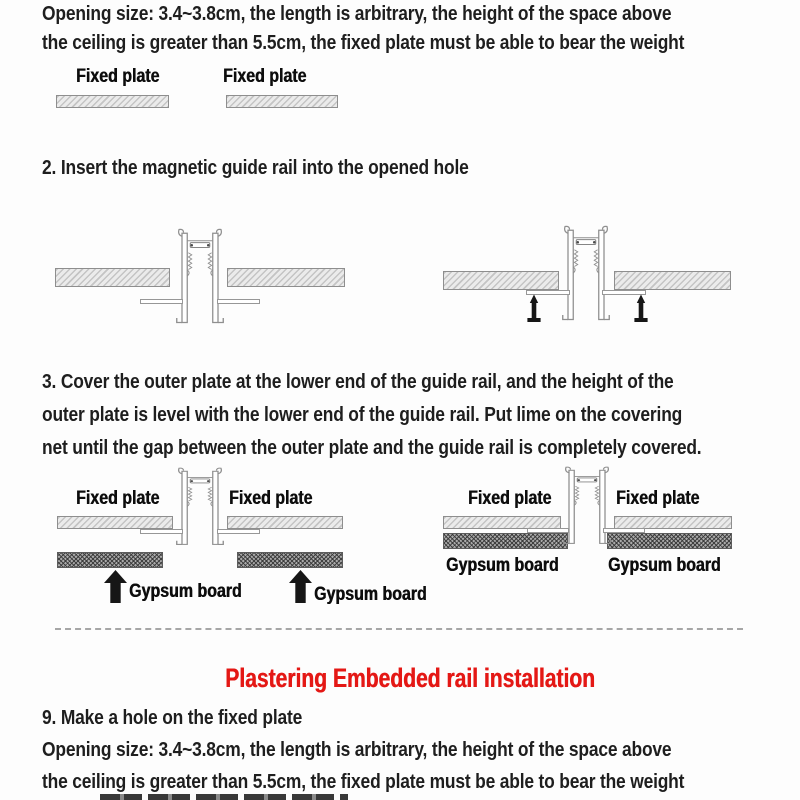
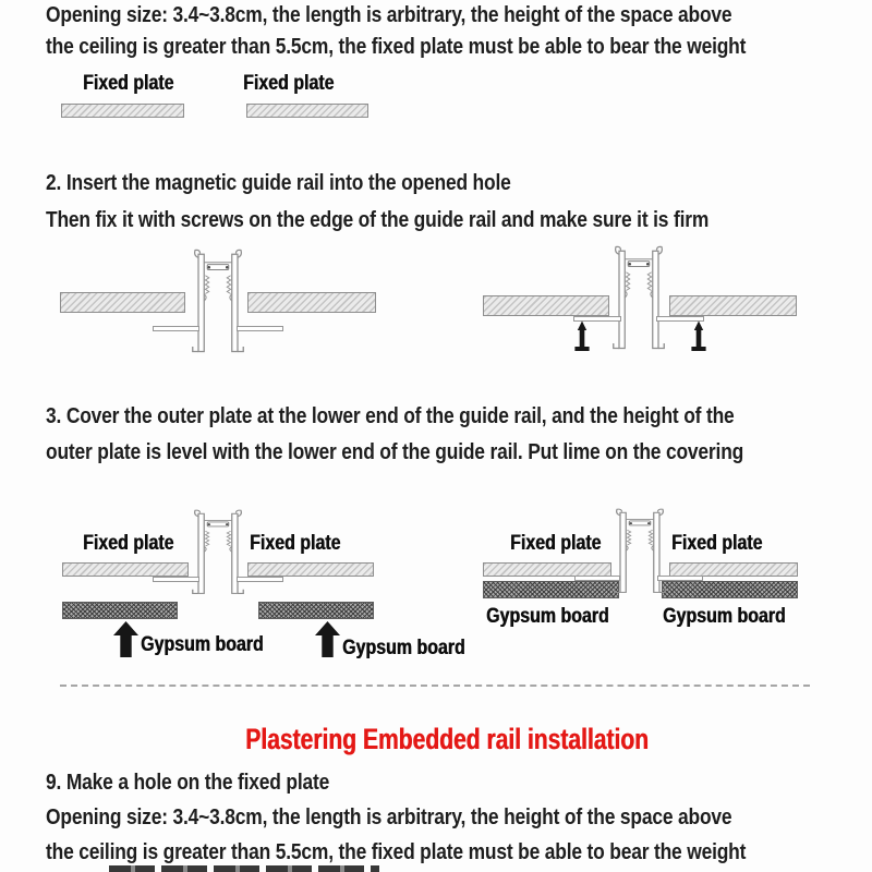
  Opening size: 3.4~3.8cm, the length is arbitrary, the height of the space above
  the ceiling is greater than 5.5cm, the fixed plate must be able to bear the weight
  Fixed plate
  Fixed plate
  2. Insert the magnetic guide rail into the opened hole
+ Then fix it with screws on the edge of the guide rail and make sure it is firm
  3. Cover the outer plate at the lower end of the guide rail, and the height of the
  outer plate is level with the lower end of the guide rail. Put lime on the covering
- net until the gap between the outer plate and the guide rail is completely covered.
  Fixed plate
  Fixed plate
  Gypsum board
  Gypsum board
  Fixed plate
  Fixed plate
  Gypsum board
  Gypsum board
  Plastering Embedded rail installation
  9. Make a hole on the fixed plate
  Opening size: 3.4~3.8cm, the length is arbitrary, the height of the space above
  the ceiling is greater than 5.5cm, the fixed plate must be able to bear the weight
